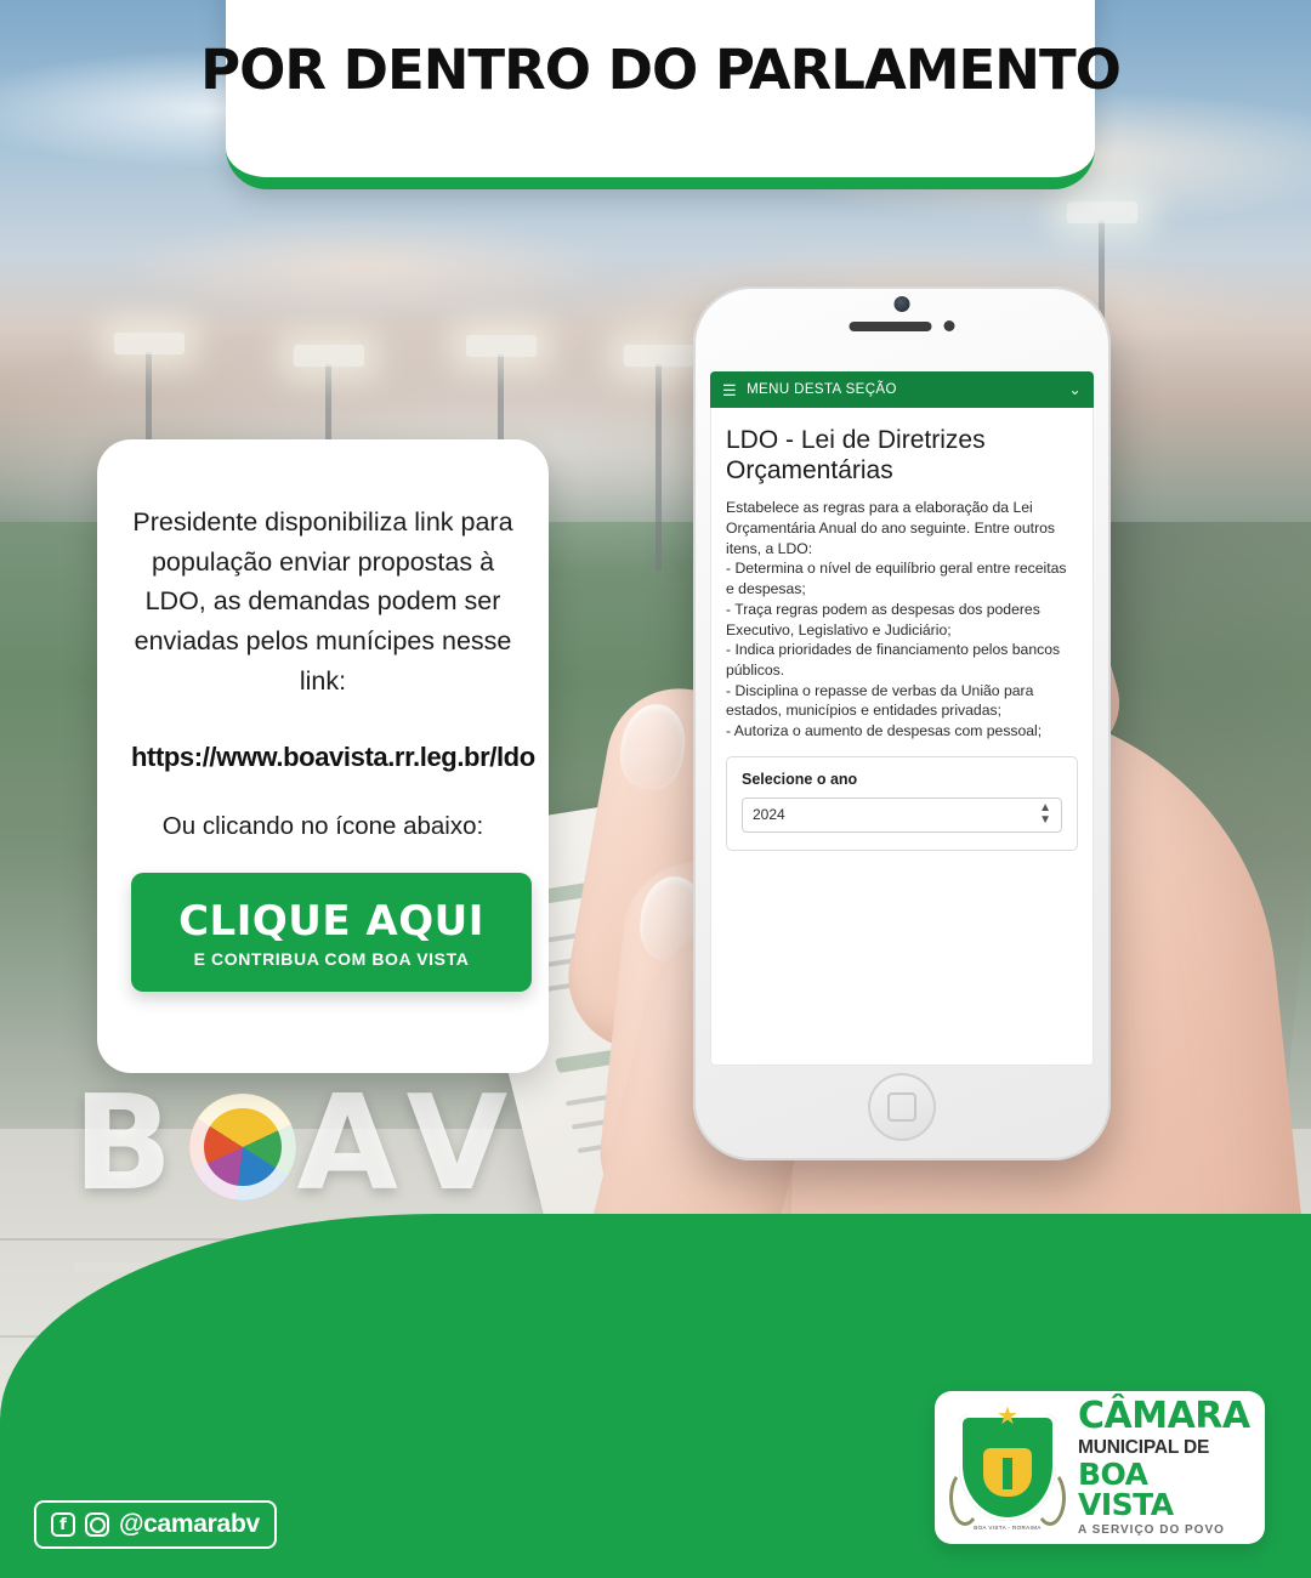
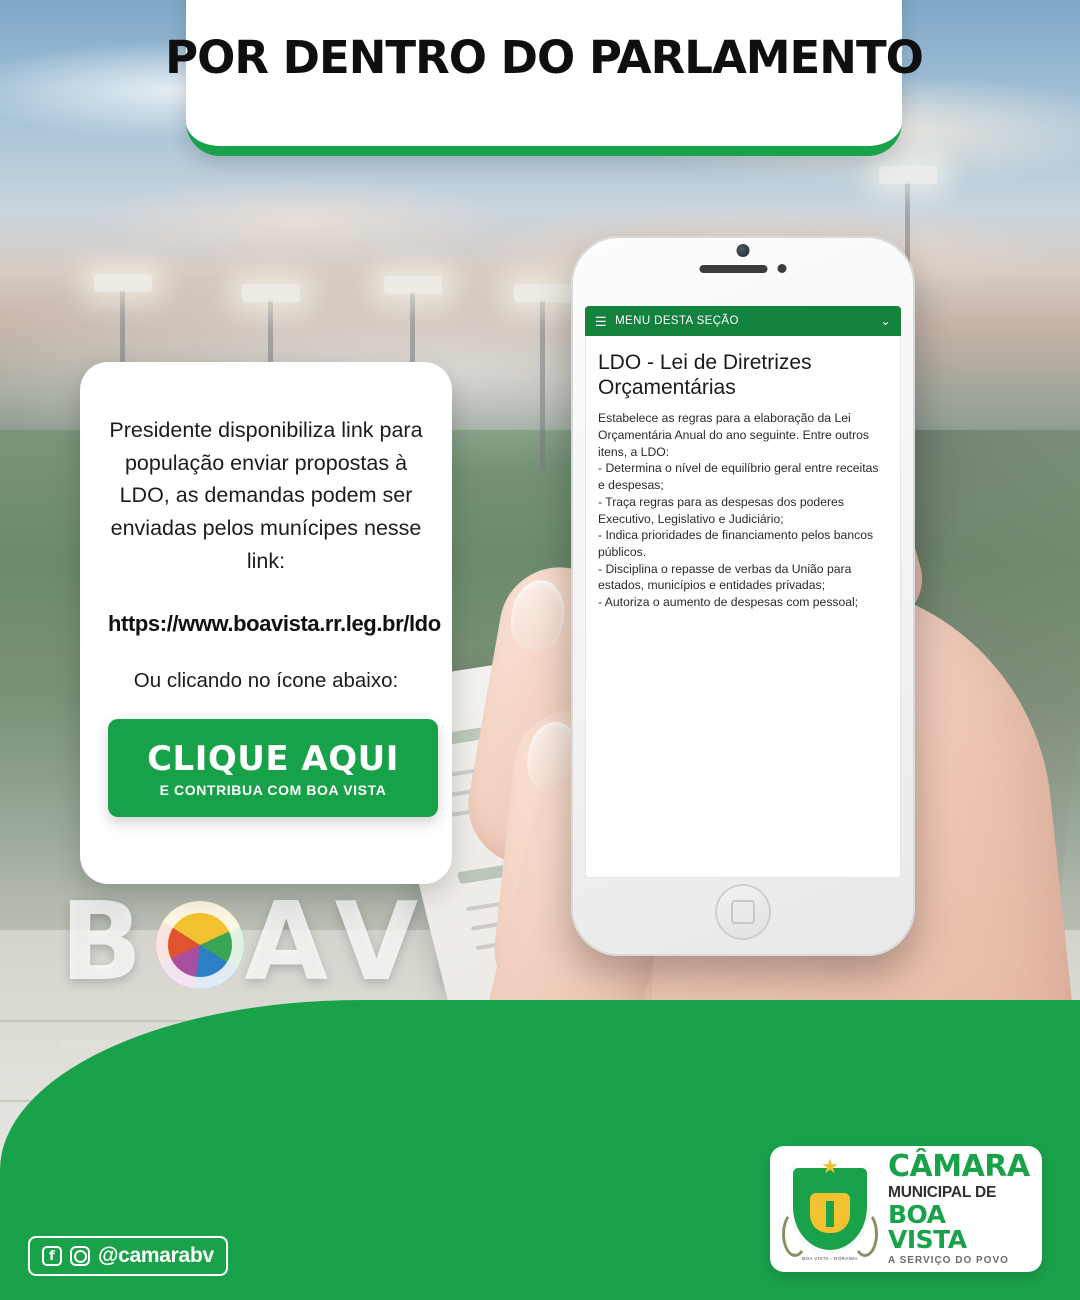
  ☰
  MENU DESTA SEÇÃO
  ⌄
  LDO - Lei de Diretrizes Orçamentárias
  Estabelece as regras para a elaboração da Lei Orçamentária Anual do ano seguinte. Entre outros itens, a LDO:
  - Determina o nível de equilíbrio geral entre receitas e despesas;
- - Traça regras podem as despesas dos poderes Executivo, Legislativo e Judiciário;
+ - Traça regras para as despesas dos poderes Executivo, Legislativo e Judiciário;
  - Indica prioridades de financiamento pelos bancos públicos.
  - Disciplina o repasse de verbas da União para estados, municípios e entidades privadas;
  - Autoriza o aumento de despesas com pessoal;
- Selecione o ano
- 2024
- ▲
- ▼
  POR DENTRO DO PARLAMENTO
  Presidente disponibiliza link para população enviar propostas à LDO, as demandas podem ser enviadas pelos munícipes nesse link:
  https://www.boavista.rr.leg.br/ldo
  Ou clicando no ícone abaixo:
  CLIQUE AQUI
  E CONTRIBUA COM BOA VISTA
  f
  @camarabv
  ★
  CÂMARA
  MUNICIPAL DE
  BOA VISTA
  A SERVIÇO DO POVO
